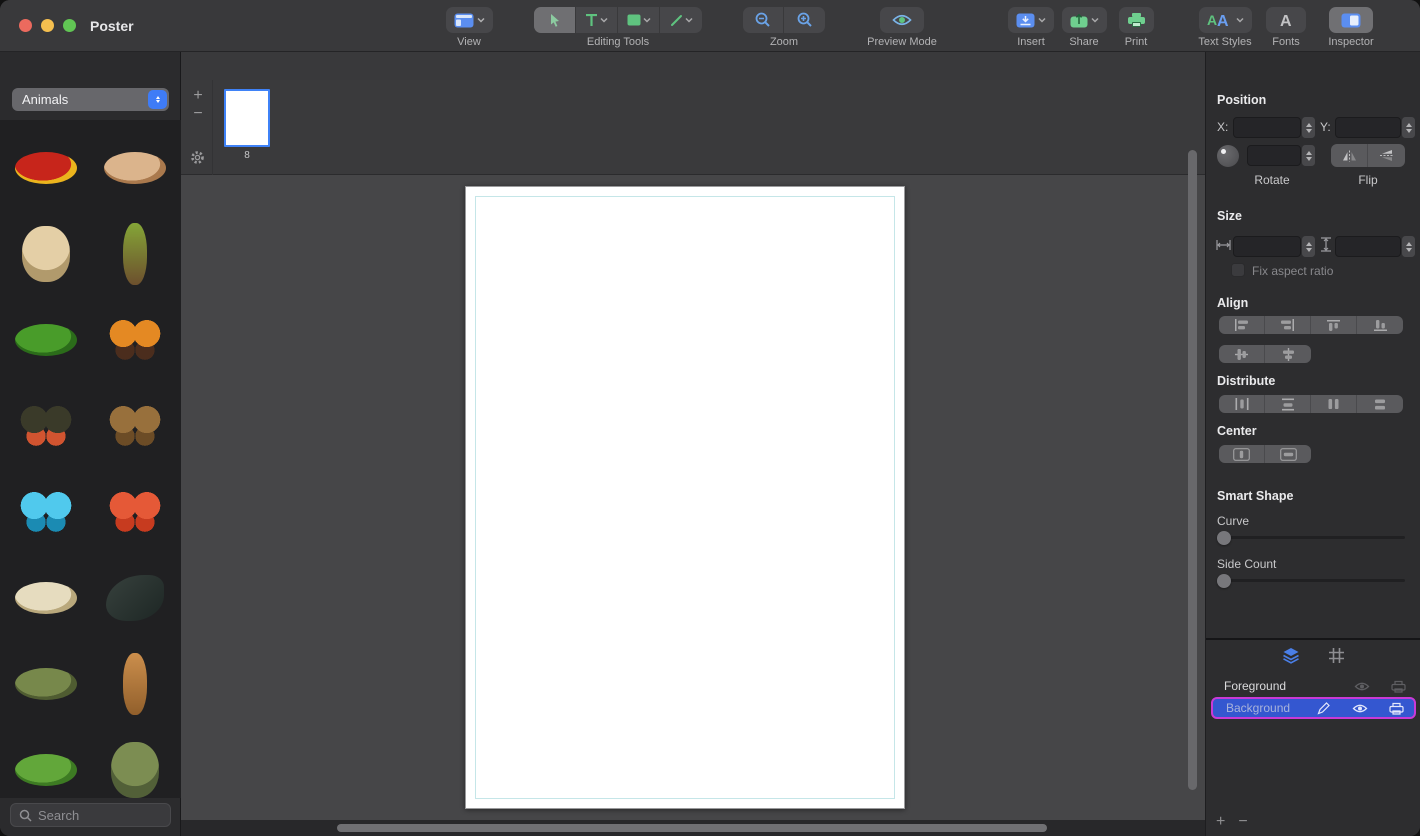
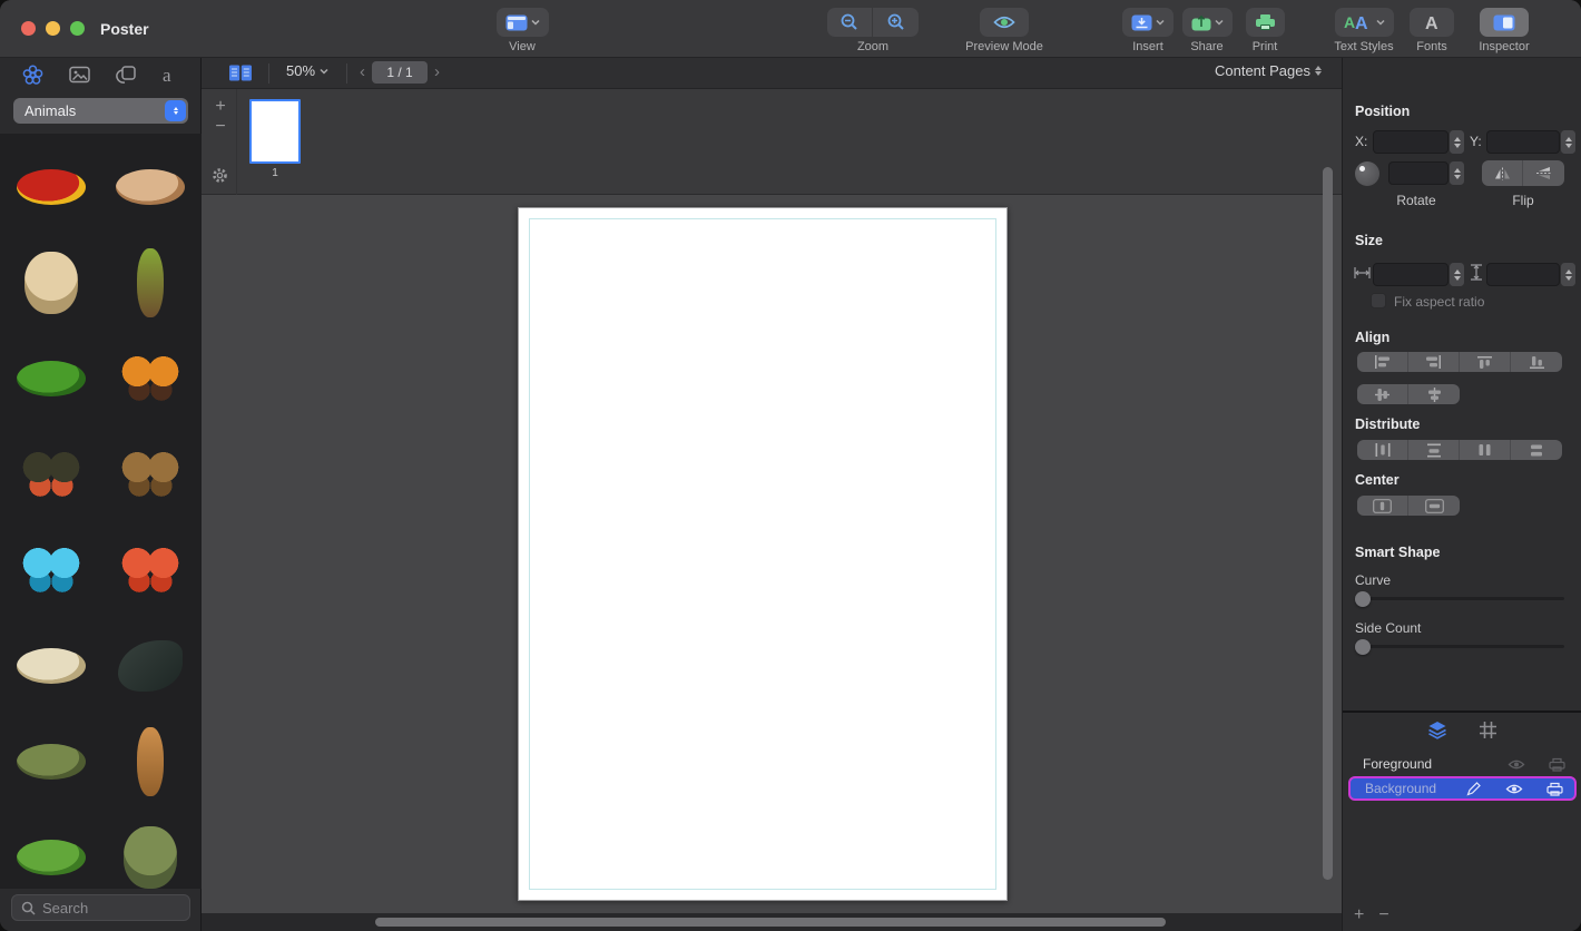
  Poster
  View
- Editing Tools
  Zoom
  Preview Mode
  Insert
  Share
  Print
  A
  A
  Text Styles
  A
  Fonts
  Inspector
+ a
  Animals
  Search
+ 50%
+ ‹
+ 1 / 1
+ ›
+ Content Pages
  +
  −
- 8
+ 1
  Position
  X:
  Y:
  Rotate
  Flip
  Size
  Fix aspect ratio
  Align
  Distribute
  Center
  Smart Shape
  Curve
  Side Count
  Foreground
  Background
  +
  −
